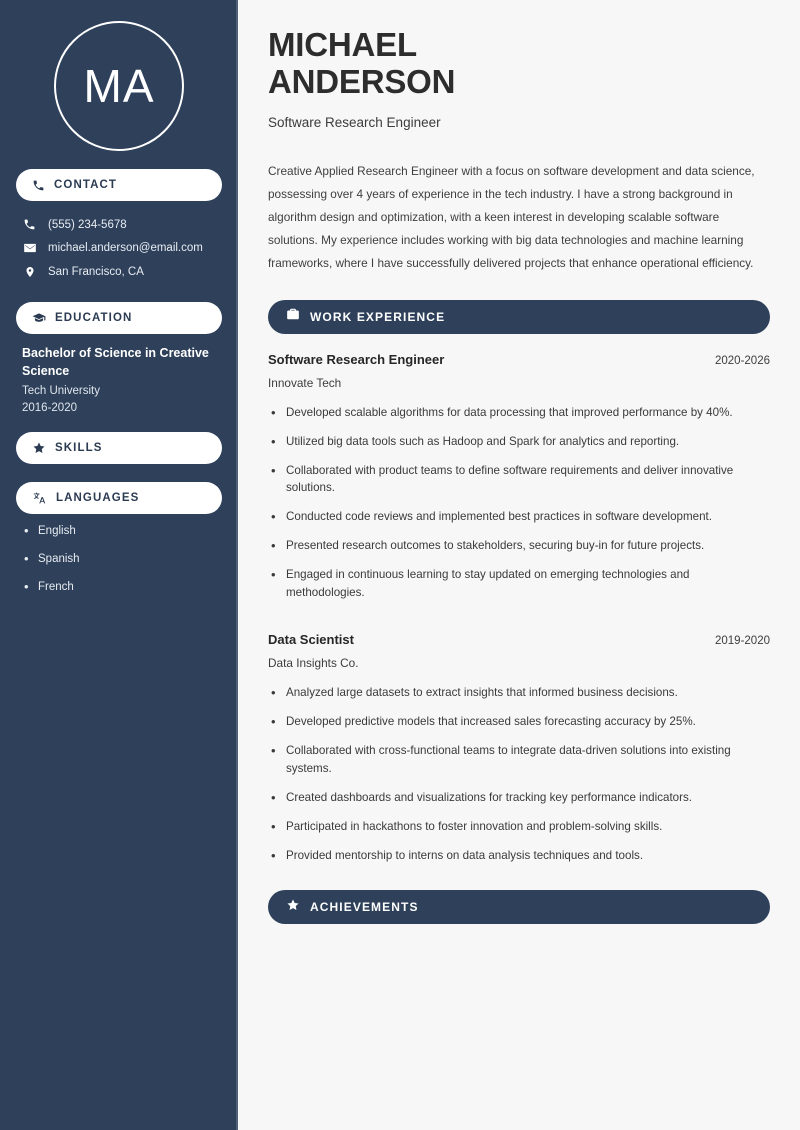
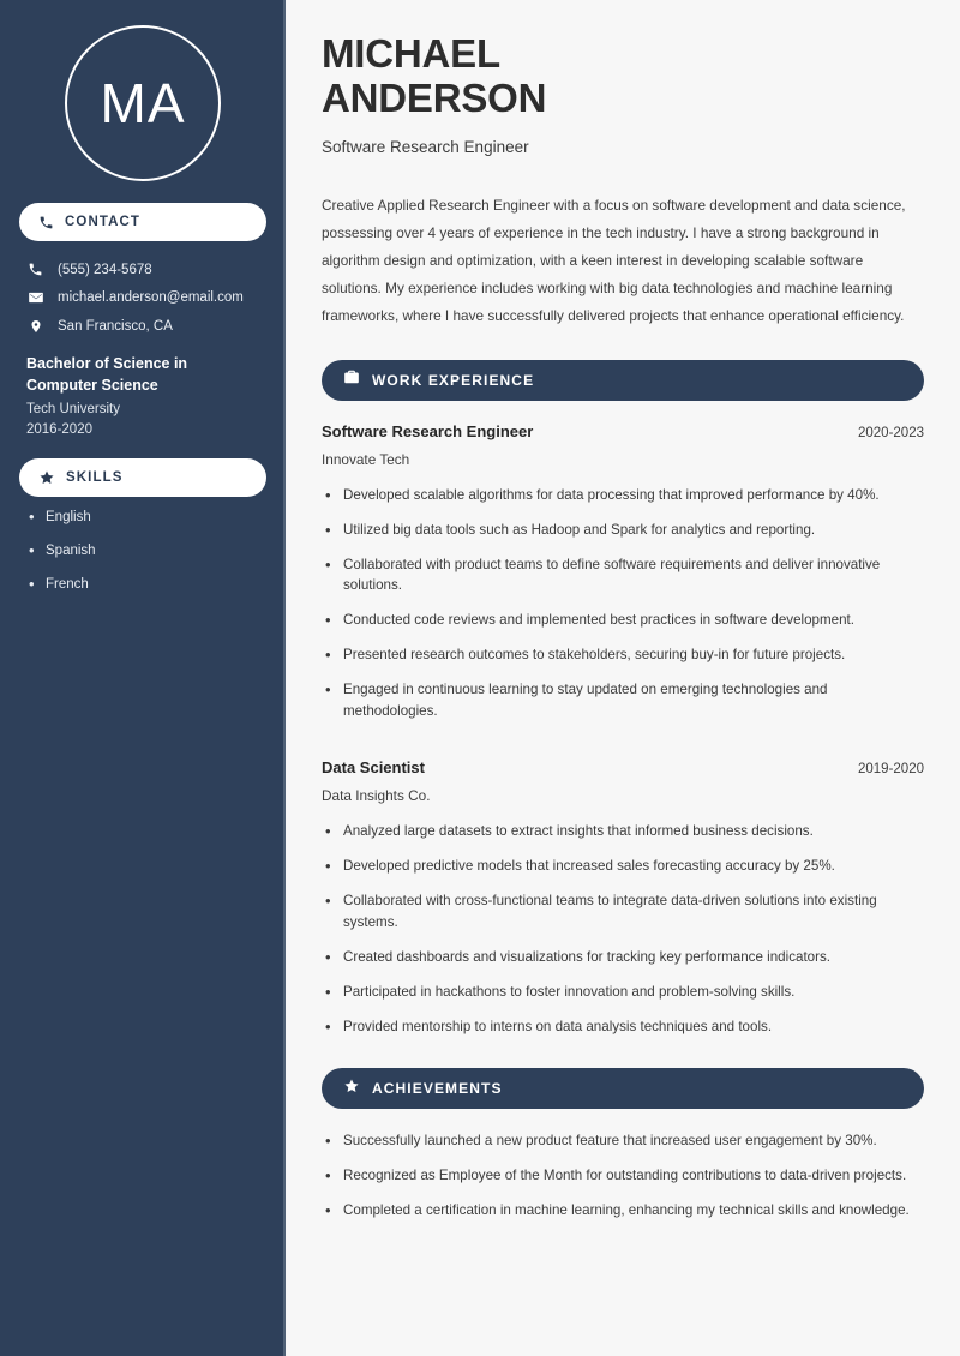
  MA
  CONTACT
  (555) 234-5678
  michael.anderson@email.com
  San Francisco, CA
- EDUCATION
- Bachelor of Science in Creative Science
+ Bachelor of Science in Computer Science
  Tech University
  2016-2020
  SKILLS
- LANGUAGES
  English
  Spanish
  French
  MICHAEL
  ANDERSON
  Software Research Engineer
  Creative Applied Research Engineer with a focus on software development and data science, possessing over 4 years of experience in the tech industry. I have a strong background in algorithm design and optimization, with a keen interest in developing scalable software solutions. My experience includes working with big data technologies and machine learning frameworks, where I have successfully delivered projects that enhance operational efficiency.
  WORK EXPERIENCE
  Software Research Engineer
- 2020-2026
+ 2020-2023
  Innovate Tech
  Developed scalable algorithms for data processing that improved performance by 40%.
  Utilized big data tools such as Hadoop and Spark for analytics and reporting.
  Collaborated with product teams to define software requirements and deliver innovative solutions.
  Conducted code reviews and implemented best practices in software development.
  Presented research outcomes to stakeholders, securing buy-in for future projects.
  Engaged in continuous learning to stay updated on emerging technologies and methodologies.
  Data Scientist
  2019-2020
  Data Insights Co.
  Analyzed large datasets to extract insights that informed business decisions.
  Developed predictive models that increased sales forecasting accuracy by 25%.
  Collaborated with cross-functional teams to integrate data-driven solutions into existing systems.
  Created dashboards and visualizations for tracking key performance indicators.
  Participated in hackathons to foster innovation and problem-solving skills.
  Provided mentorship to interns on data analysis techniques and tools.
  ACHIEVEMENTS
+ Successfully launched a new product feature that increased user engagement by 30%.
+ Recognized as Employee of the Month for outstanding contributions to data-driven projects.
+ Completed a certification in machine learning, enhancing my technical skills and knowledge.
